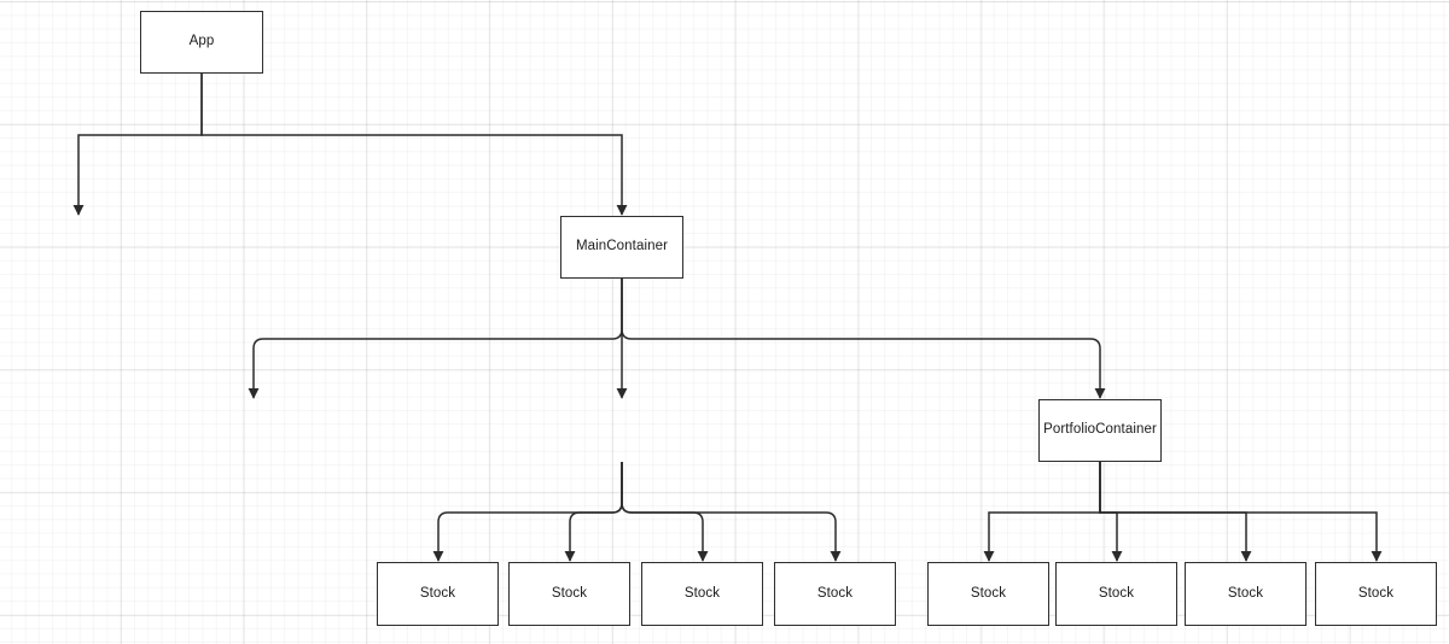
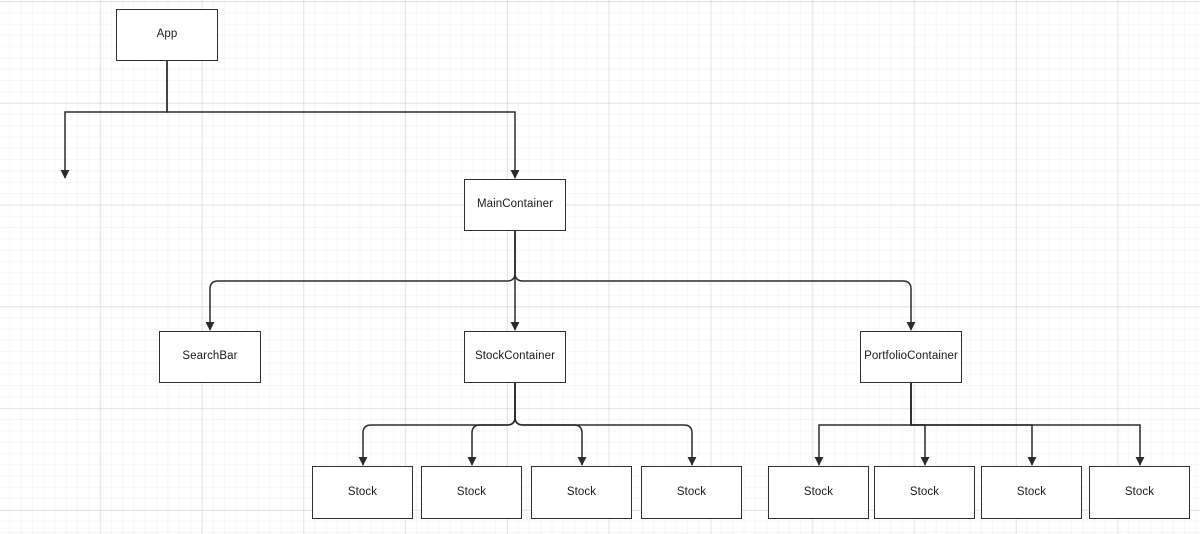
  App
  MainContainer
+ SearchBar
+ StockContainer
  PortfolioContainer
  Stock
  Stock
  Stock
  Stock
  Stock
  Stock
  Stock
  Stock
